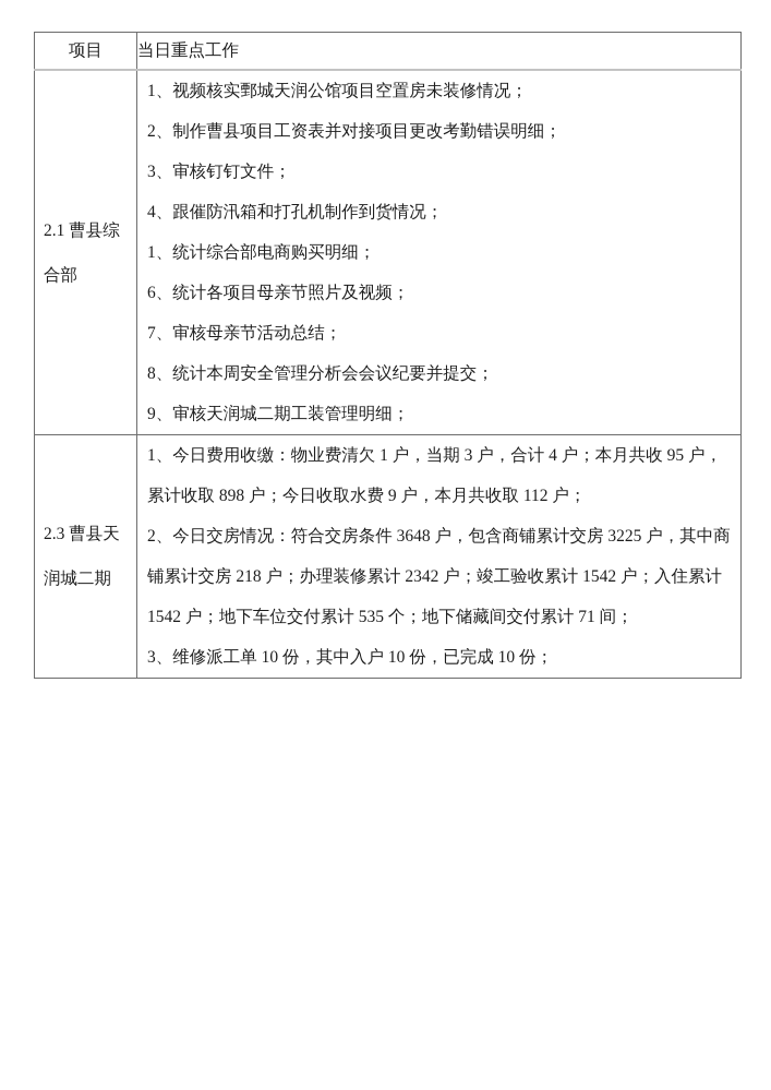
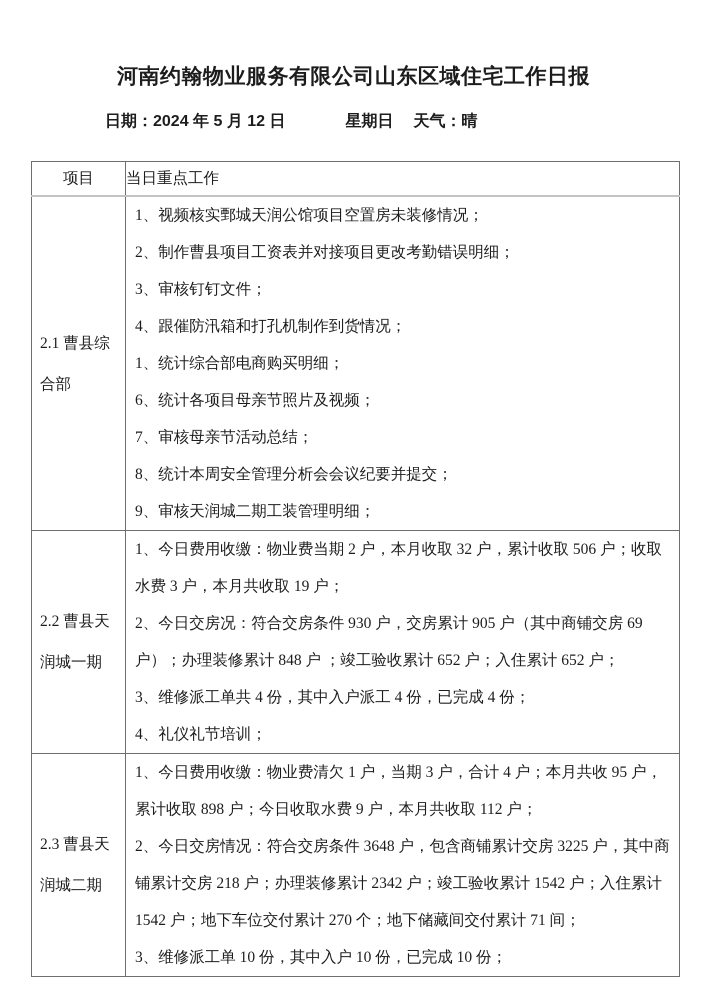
+ 河南约翰物业服务有限公司山东区域住宅工作日报
+ 日期：2024 年 5 月 12 日 星期日 天气：晴
  项目	当日重点工作
  2.1 曹县综合部	1、视频核实鄄城天润公馆项目空置房未装修情况；2、制作曹县项目工资表并对接项目更改考勤错误明细；3、审核钉钉文件；4、跟催防汛箱和打孔机制作到货情况；1、统计综合部电商购买明细；6、统计各项目母亲节照片及视频；7、审核母亲节活动总结；8、统计本周安全管理分析会会议纪要并提交；9、审核天润城二期工装管理明细；
+ 2.2 曹县天润城一期	1、今日费用收缴：物业费当期 2 户，本月收取 32 户，累计收取 506 户；收取水费 3 户，本月共收取 19 户；2、今日交房况：符合交房条件 930 户，交房累计 905 户（其中商铺交房 69 户）；办理装修累计 848 户 ；竣工验收累计 652 户；入住累计 652 户；3、维修派工单共 4 份，其中入户派工 4 份，已完成 4 份；4、礼仪礼节培训；
- 2.3 曹县天润城二期	1、今日费用收缴：物业费清欠 1 户，当期 3 户，合计 4 户；本月共收 95 户， 累计收取 898 户；今日收取水费 9 户，本月共收取 112 户；2、今日交房情况：符合交房条件 3648 户，包含商铺累计交房 3225 户，其中商铺累计交房 218 户；办理装修累计 2342 户；竣工验收累计 1542 户；入住累计 1542 户；地下车位交付累计 535 个；地下储藏间交付累计 71 间；3、维修派工单 10 份，其中入户 10 份，已完成 10 份；
+ 2.3 曹县天润城二期	1、今日费用收缴：物业费清欠 1 户，当期 3 户，合计 4 户；本月共收 95 户， 累计收取 898 户；今日收取水费 9 户，本月共收取 112 户；2、今日交房情况：符合交房条件 3648 户，包含商铺累计交房 3225 户，其中商铺累计交房 218 户；办理装修累计 2342 户；竣工验收累计 1542 户；入住累计 1542 户；地下车位交付累计 270 个；地下储藏间交付累计 71 间；3、维修派工单 10 份，其中入户 10 份，已完成 10 份；
